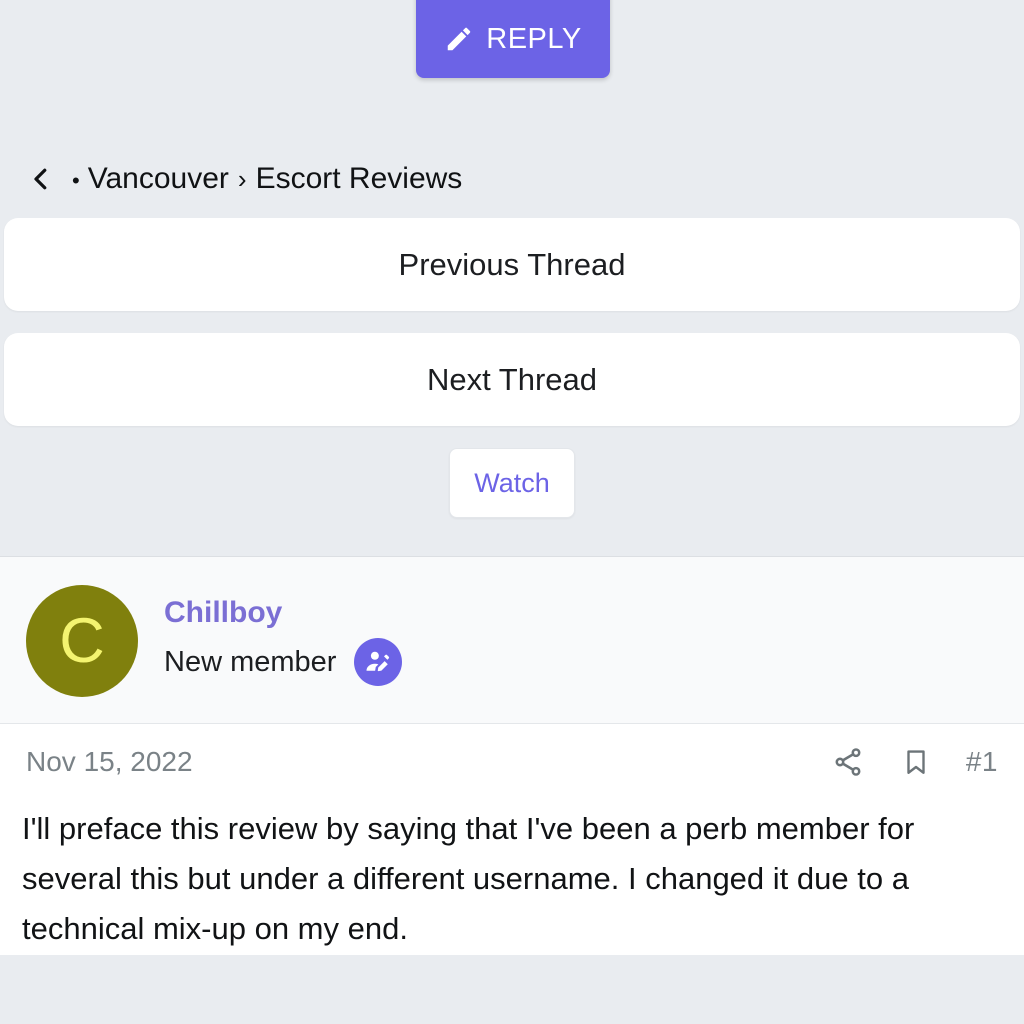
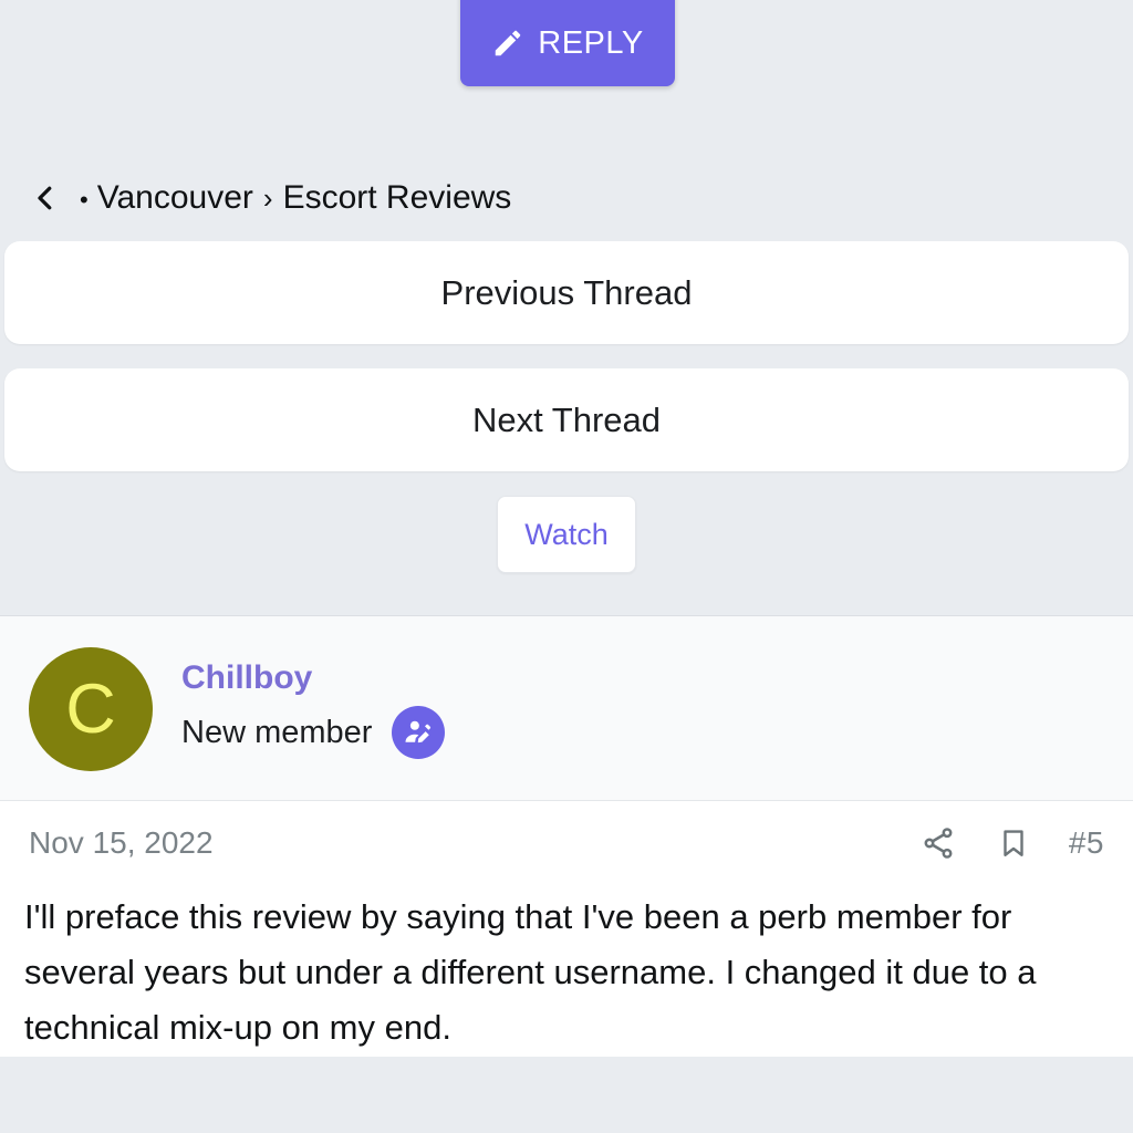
  REPLY
  •
  Vancouver
  ›
  Escort Reviews
  Previous Thread
  Next Thread
  Watch
  C
  Chillboy
  New member
  Nov 15, 2022
- #1
+ #5
- I'll preface this review by saying that I've been a perb member for several this but under a different username. I changed it due to a technical mix-up on my end.
+ I'll preface this review by saying that I've been a perb member for several years but under a different username. I changed it due to a technical mix-up on my end.
